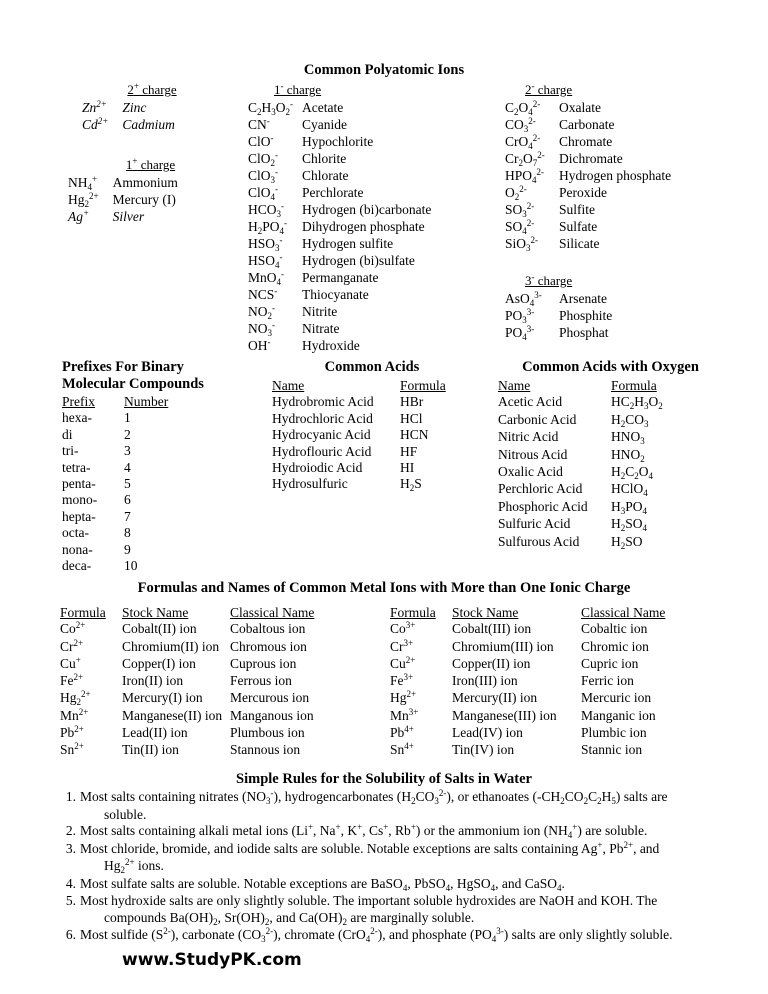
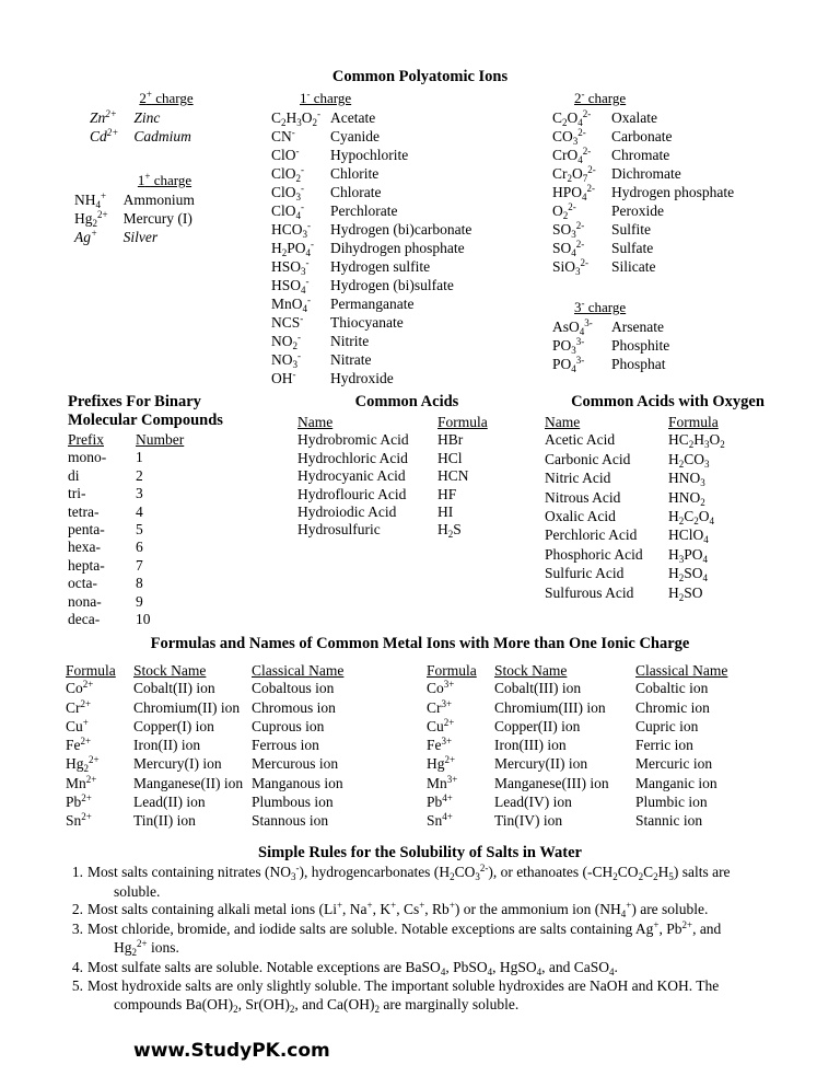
  Common Polyatomic Ions
  2+ charge
  Zn2+	Zinc
  Cd2+	Cadmium
  1+ charge
  NH4+	Ammonium
  Hg22+	Mercury (I)
  Ag+	Silver
  1- charge
  C2H3O2-	Acetate
  CN-	Cyanide
  ClO-	Hypochlorite
  ClO2-	Chlorite
  ClO3-	Chlorate
  ClO4-	Perchlorate
  HCO3-	Hydrogen (bi)carbonate
  H2PO4-	Dihydrogen phosphate
  HSO3-	Hydrogen sulfite
  HSO4-	Hydrogen (bi)sulfate
  MnO4-	Permanganate
  NCS-	Thiocyanate
  NO2-	Nitrite
  NO3-	Nitrate
  OH-	Hydroxide
  2- charge
  C2O42-	Oxalate
  CO32-	Carbonate
  CrO42-	Chromate
  Cr2O72-	Dichromate
  HPO42-	Hydrogen phosphate
  O22-	Peroxide
  SO32-	Sulfite
  SO42-	Sulfate
  SiO32-	Silicate
  3- charge
  AsO43-	Arsenate
  PO33-	Phosphite
  PO43-	Phosphat
  Prefixes For Binary
  Molecular Compounds
  Prefix	Number
- hexa-	1
+ mono-	1
  di	2
  tri-	3
  tetra-	4
  penta-	5
- mono-	6
+ hexa-	6
  hepta-	7
  octa-	8
  nona-	9
  deca-	10
  Common Acids
  Name	Formula
  Hydrobromic Acid	HBr
  Hydrochloric Acid	HCl
  Hydrocyanic Acid	HCN
  Hydroflouric Acid	HF
  Hydroiodic Acid	HI
  Hydrosulfuric	H2S
  Common Acids with Oxygen
  Name	Formula
  Acetic Acid	HC2H3O2
  Carbonic Acid	H2CO3
  Nitric Acid	HNO3
  Nitrous Acid	HNO2
  Oxalic Acid	H2C2O4
  Perchloric Acid	HClO4
  Phosphoric Acid	H3PO4
  Sulfuric Acid	H2SO4
  Sulfurous Acid	H2SO
  Formulas and Names of Common Metal Ions with More than One Ionic Charge
  Formula	Stock Name	Classical Name
  Co2+	Cobalt(II) ion	Cobaltous ion
  Cr2+	Chromium(II) ion	Chromous ion
  Cu+	Copper(I) ion	Cuprous ion
  Fe2+	Iron(II) ion	Ferrous ion
  Hg22+	Mercury(I) ion	Mercurous ion
  Mn2+	Manganese(II) ion	Manganous ion
  Pb2+	Lead(II) ion	Plumbous ion
  Sn2+	Tin(II) ion	Stannous ion
  Formula	Stock Name	Classical Name
  Co3+	Cobalt(III) ion	Cobaltic ion
  Cr3+	Chromium(III) ion	Chromic ion
  Cu2+	Copper(II) ion	Cupric ion
  Fe3+	Iron(III) ion	Ferric ion
  Hg2+	Mercury(II) ion	Mercuric ion
  Mn3+	Manganese(III) ion	Manganic ion
  Pb4+	Lead(IV) ion	Plumbic ion
  Sn4+	Tin(IV) ion	Stannic ion
  Simple Rules for the Solubility of Salts in Water
  1.
  Most salts containing nitrates (NO3-), hydrogencarbonates (H2CO32-), or ethanoates (-CH2CO2C2H5) salts are
  soluble.
  2.
  Most salts containing alkali metal ions (Li+, Na+, K+, Cs+, Rb+) or the ammonium ion (NH4+) are soluble.
  3.
  Most chloride, bromide, and iodide salts are soluble. Notable exceptions are salts containing Ag+, Pb2+, and
  Hg22+ ions.
  4.
  Most sulfate salts are soluble. Notable exceptions are BaSO4, PbSO4, HgSO4, and CaSO4.
  5.
  Most hydroxide salts are only slightly soluble. The important soluble hydroxides are NaOH and KOH. The
  compounds Ba(OH)2, Sr(OH)2, and Ca(OH)2 are marginally soluble.
- 6.
- Most sulfide (S2-), carbonate (CO32-), chromate (CrO42-), and phosphate (PO43-) salts are only slightly soluble.
  www.StudyPK.com
